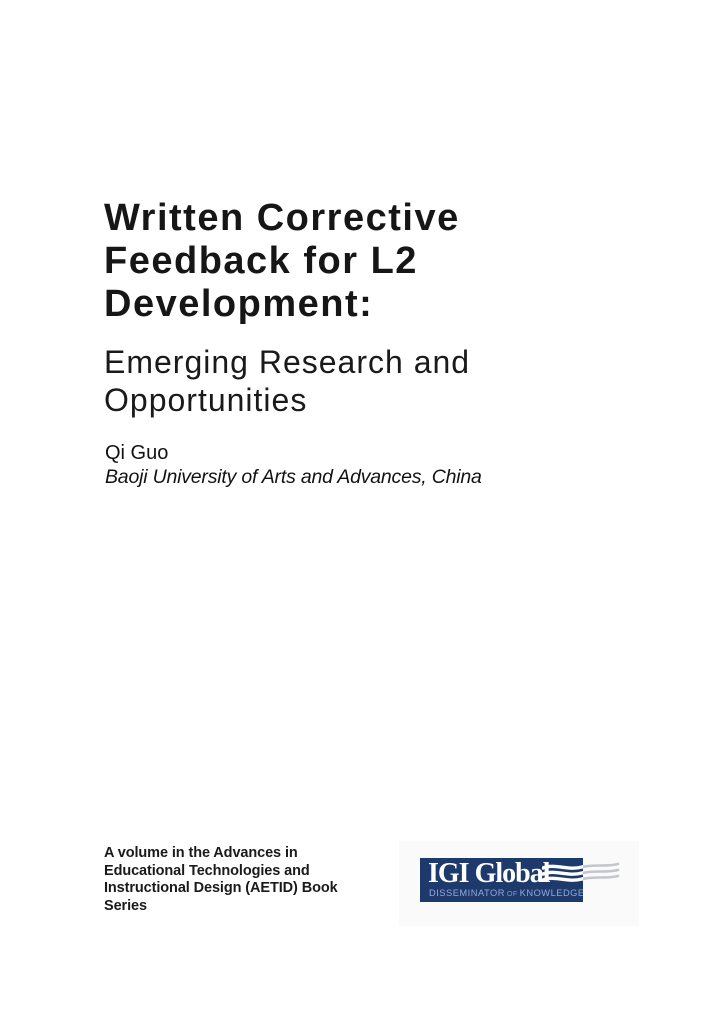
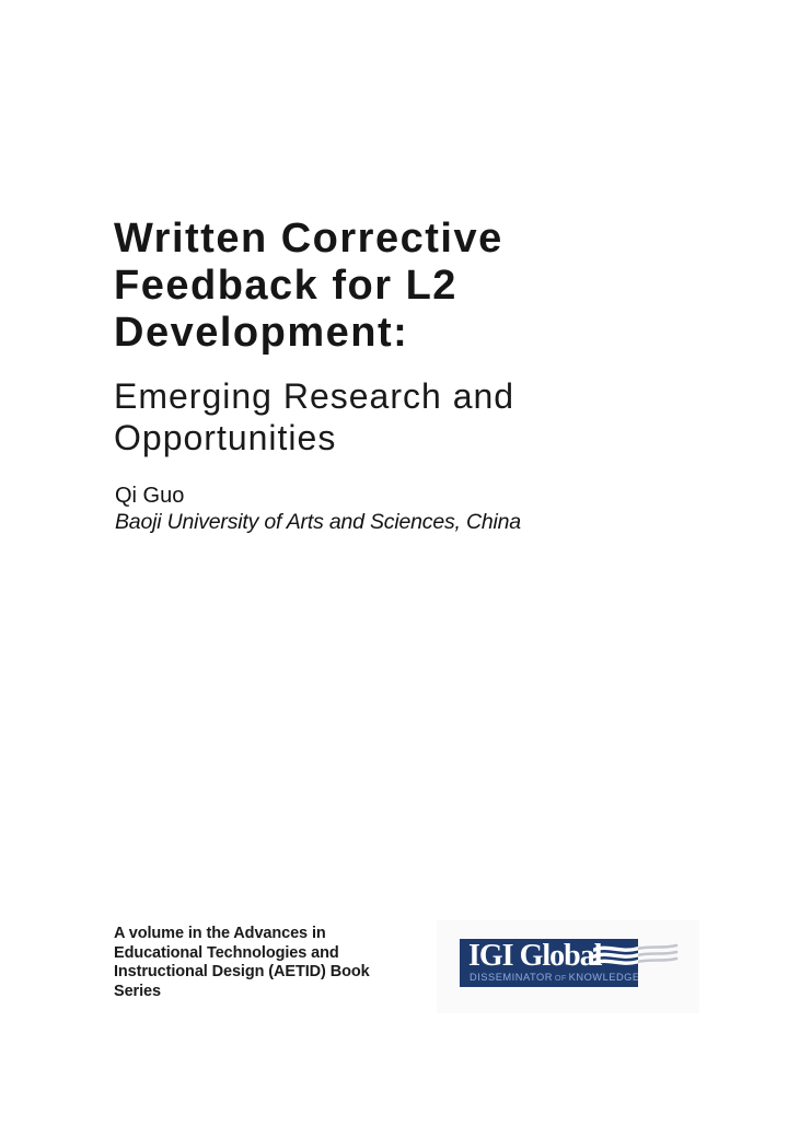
  Written Corrective
  Feedback for L2
  Development:
  Emerging Research and
  Opportunities
  Qi Guo
- Baoji University of Arts and Advances, China
+ Baoji University of Arts and Sciences, China
  A volume in the Advances in
  Educational Technologies and
  Instructional Design (AETID) Book
  Series
  IGI Global
  DISSEMINATOR OF KNOWLEDGE
